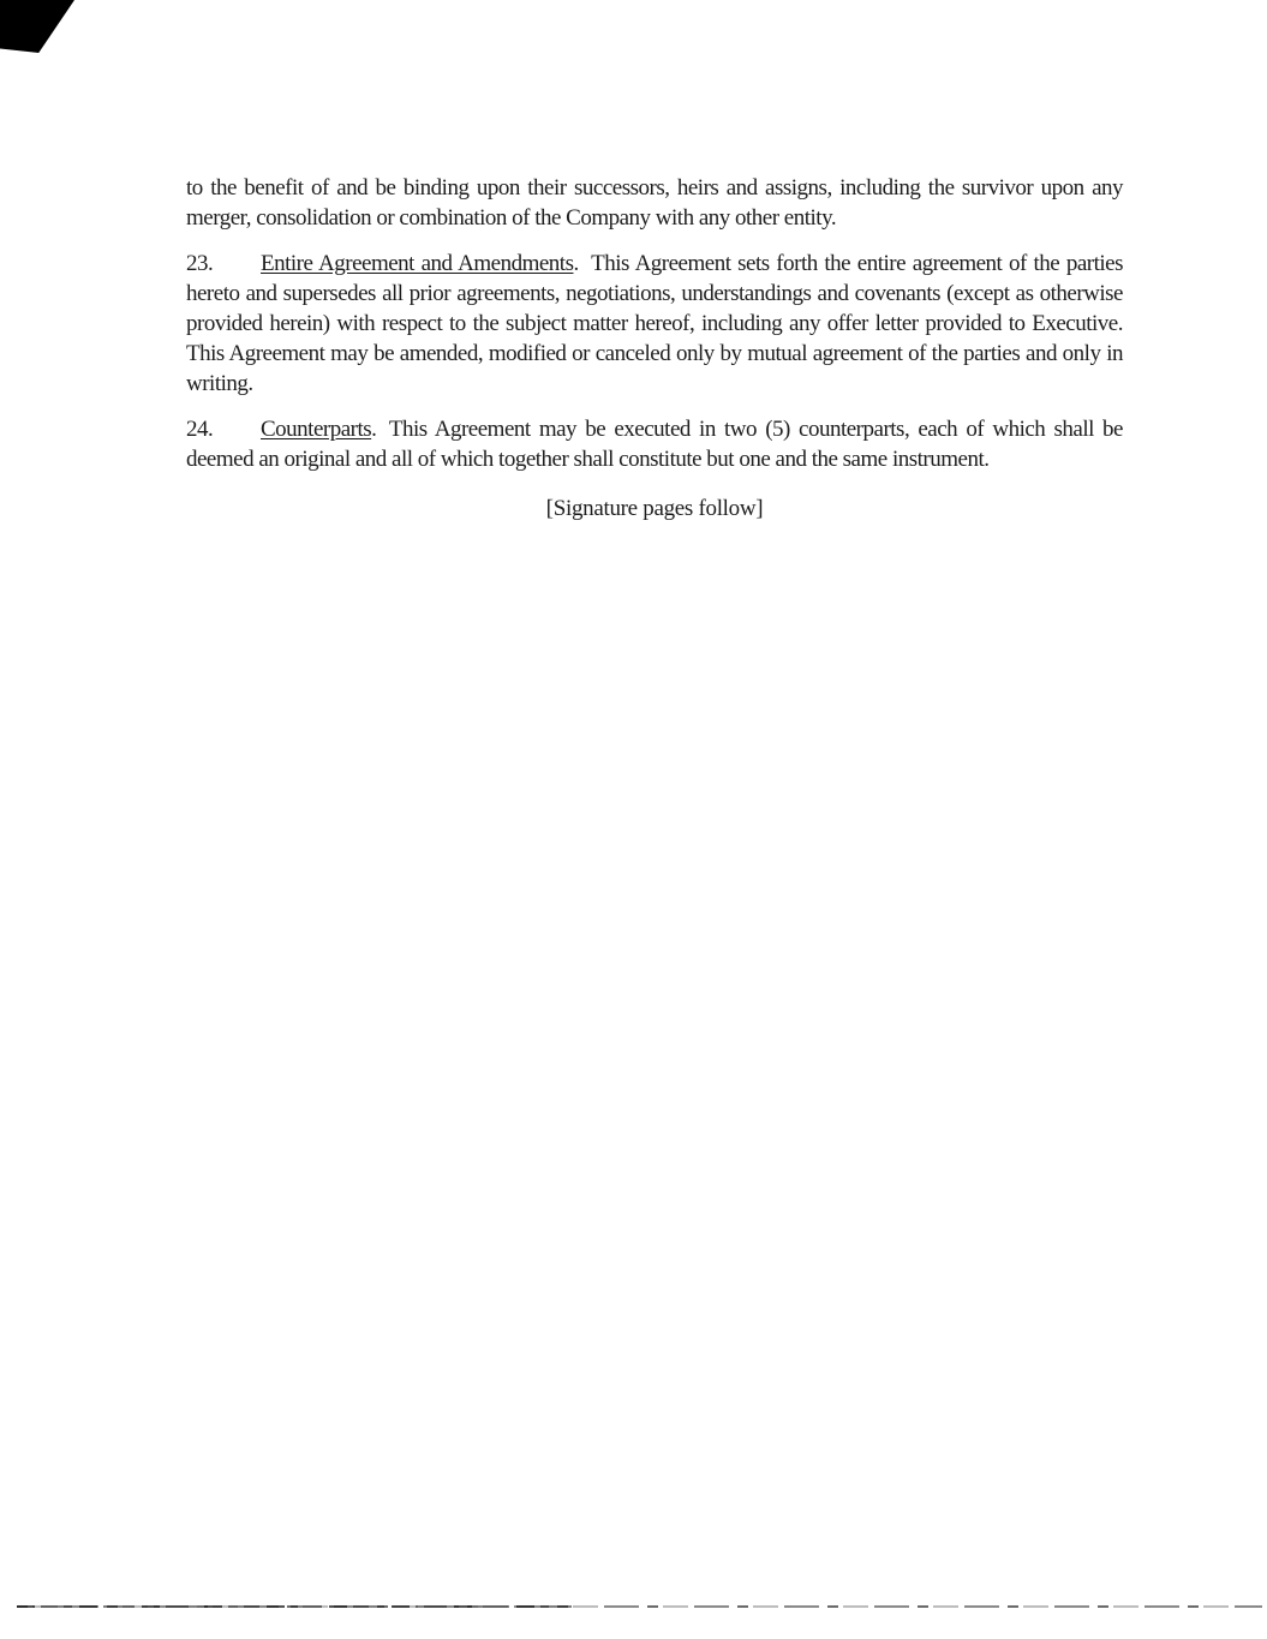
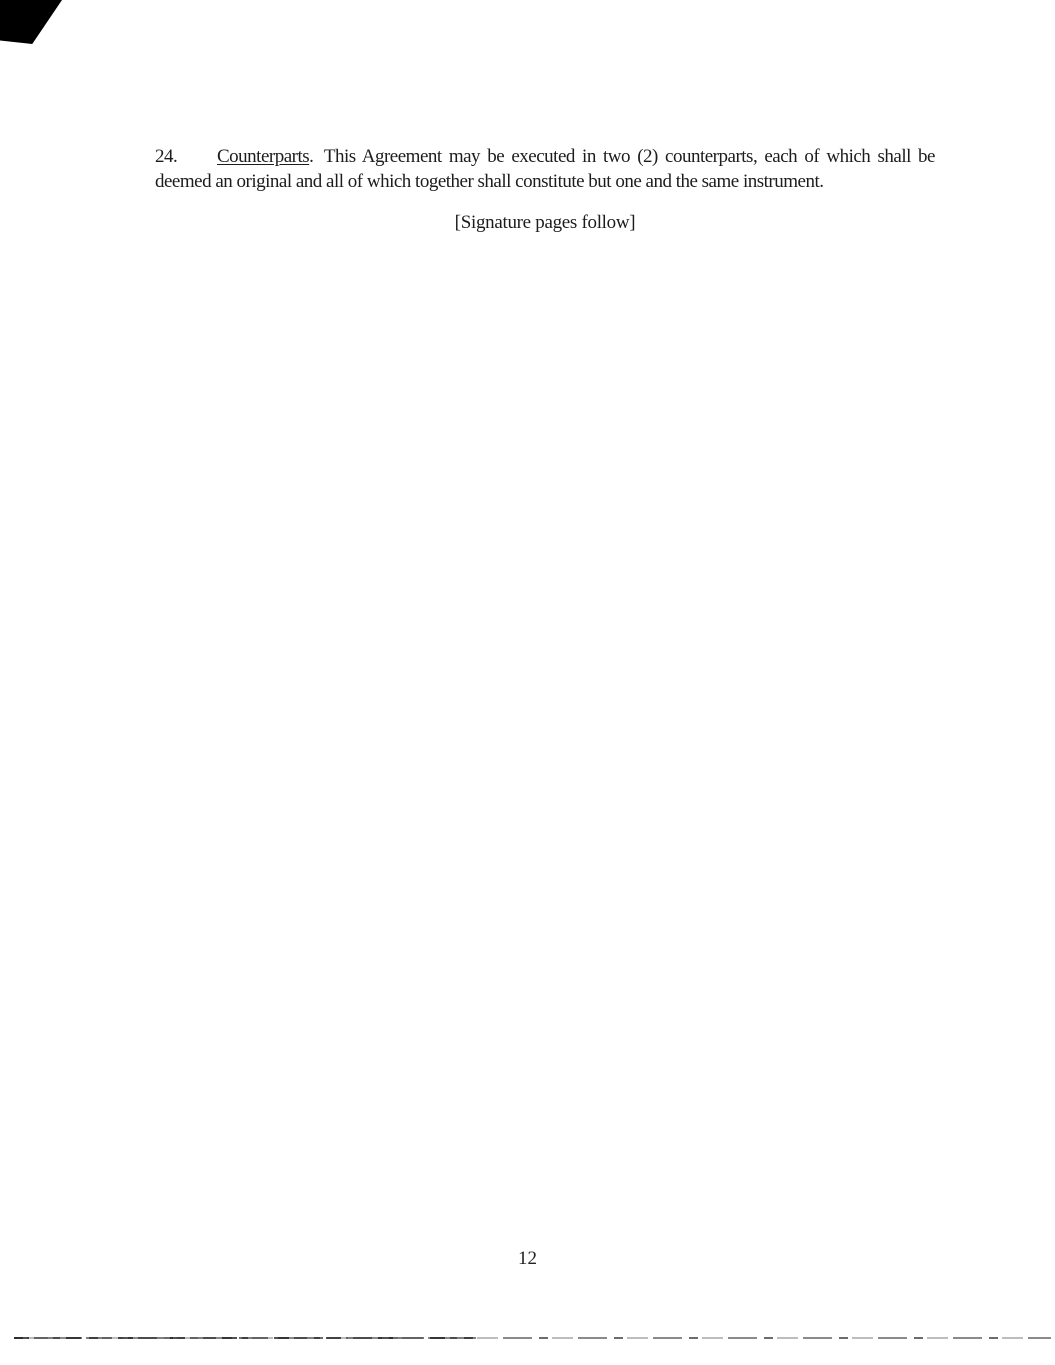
- to the benefit of and be binding upon their successors, heirs and assigns, including the survivor upon any merger, consolidation or combination of the Company with any other entity.
- 23. Entire Agreement and Amendments. This Agreement sets forth the entire agreement of the parties hereto and supersedes all prior agreements, negotiations, understandings and covenants (except as otherwise provided herein) with respect to the subject matter hereof, including any offer letter provided to Executive. This Agreement may be amended, modified or canceled only by mutual agreement of the parties and only in writing.
- 24. Counterparts. This Agreement may be executed in two (5) counterparts, each of which shall be deemed an original and all of which together shall constitute but one and the same instrument.
+ 24. Counterparts. This Agreement may be executed in two (2) counterparts, each of which shall be deemed an original and all of which together shall constitute but one and the same instrument.
  [Signature pages follow]
+ 12
